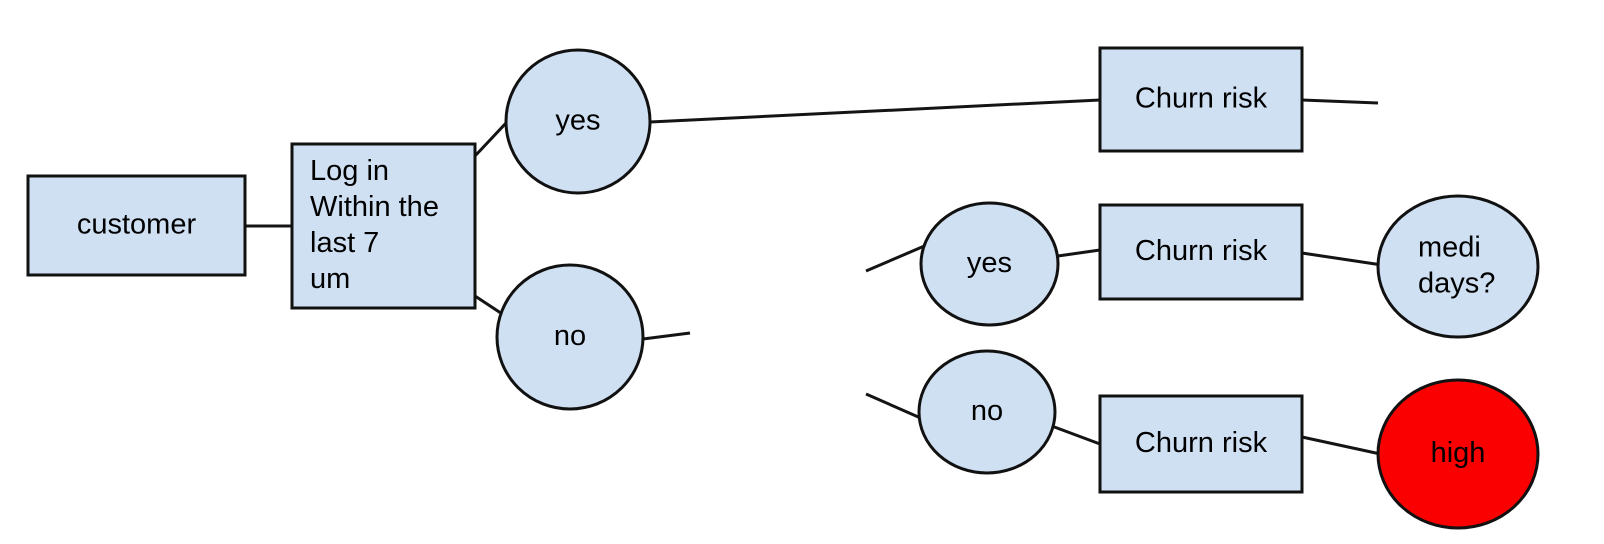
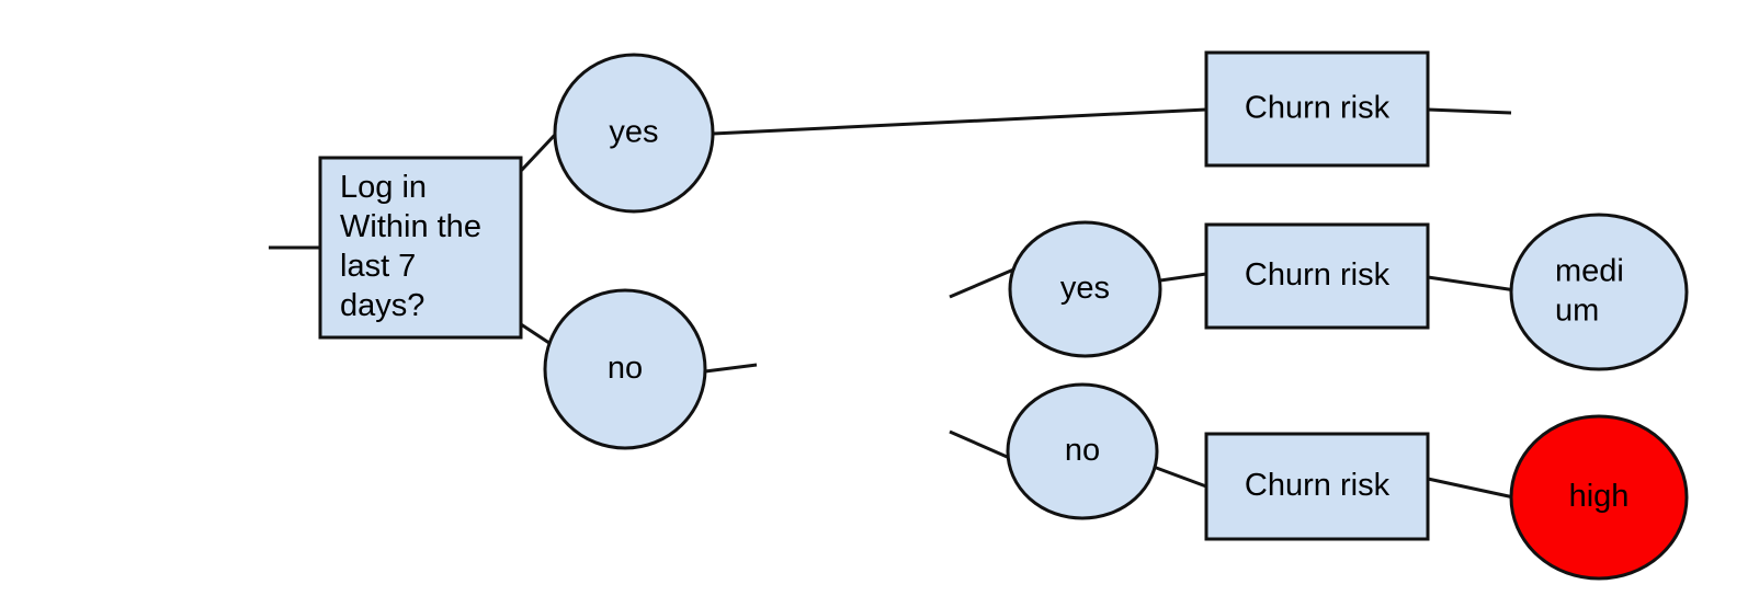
- customer
- Log in Within the last 7 um
+ Log in Within the last 7 days?
  yes
  no
  yes
  no
  Churn risk
  Churn risk
  Churn risk
- medi days?
+ medi um
  high
